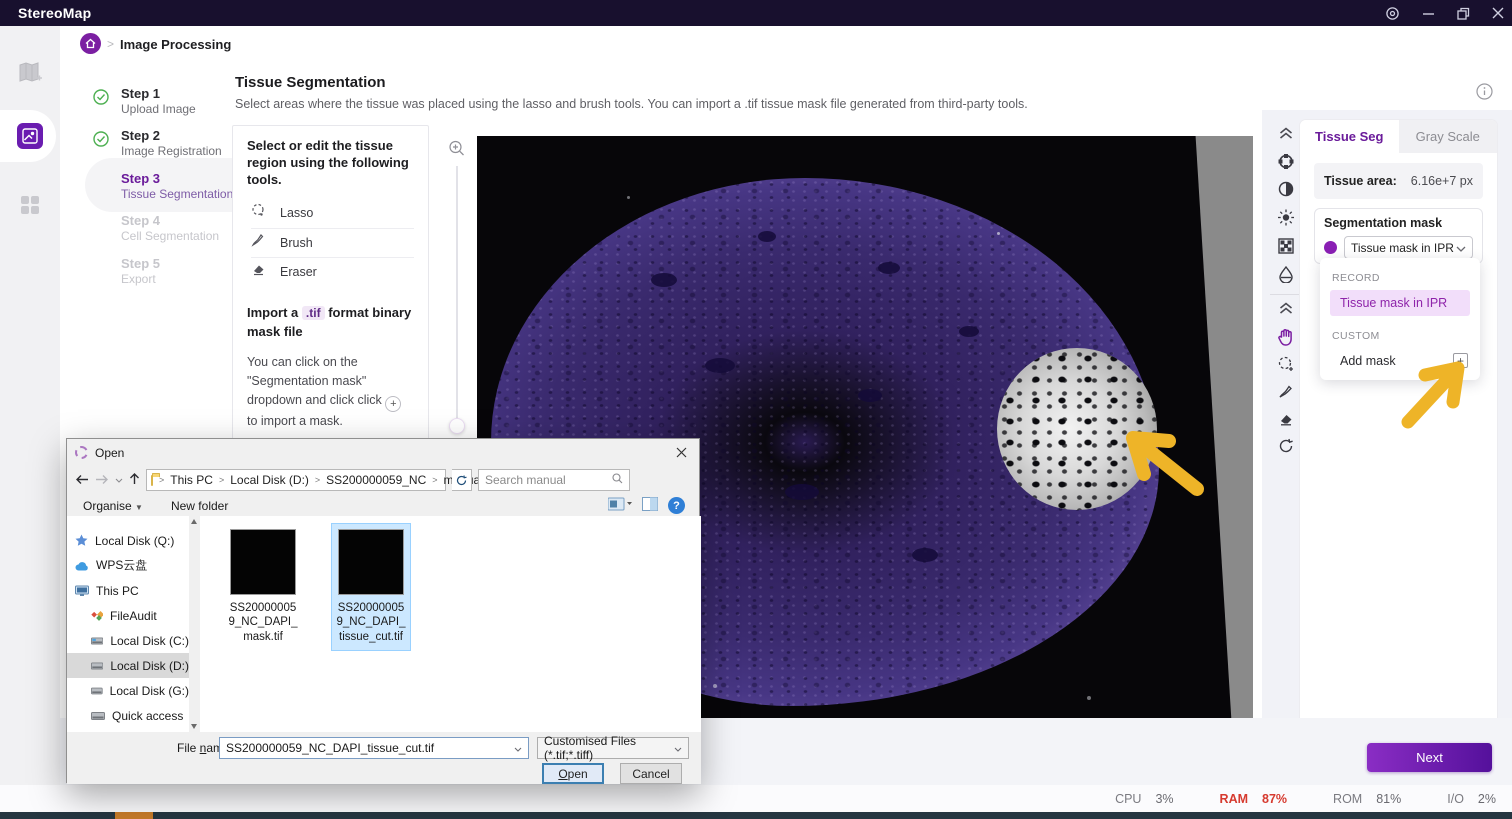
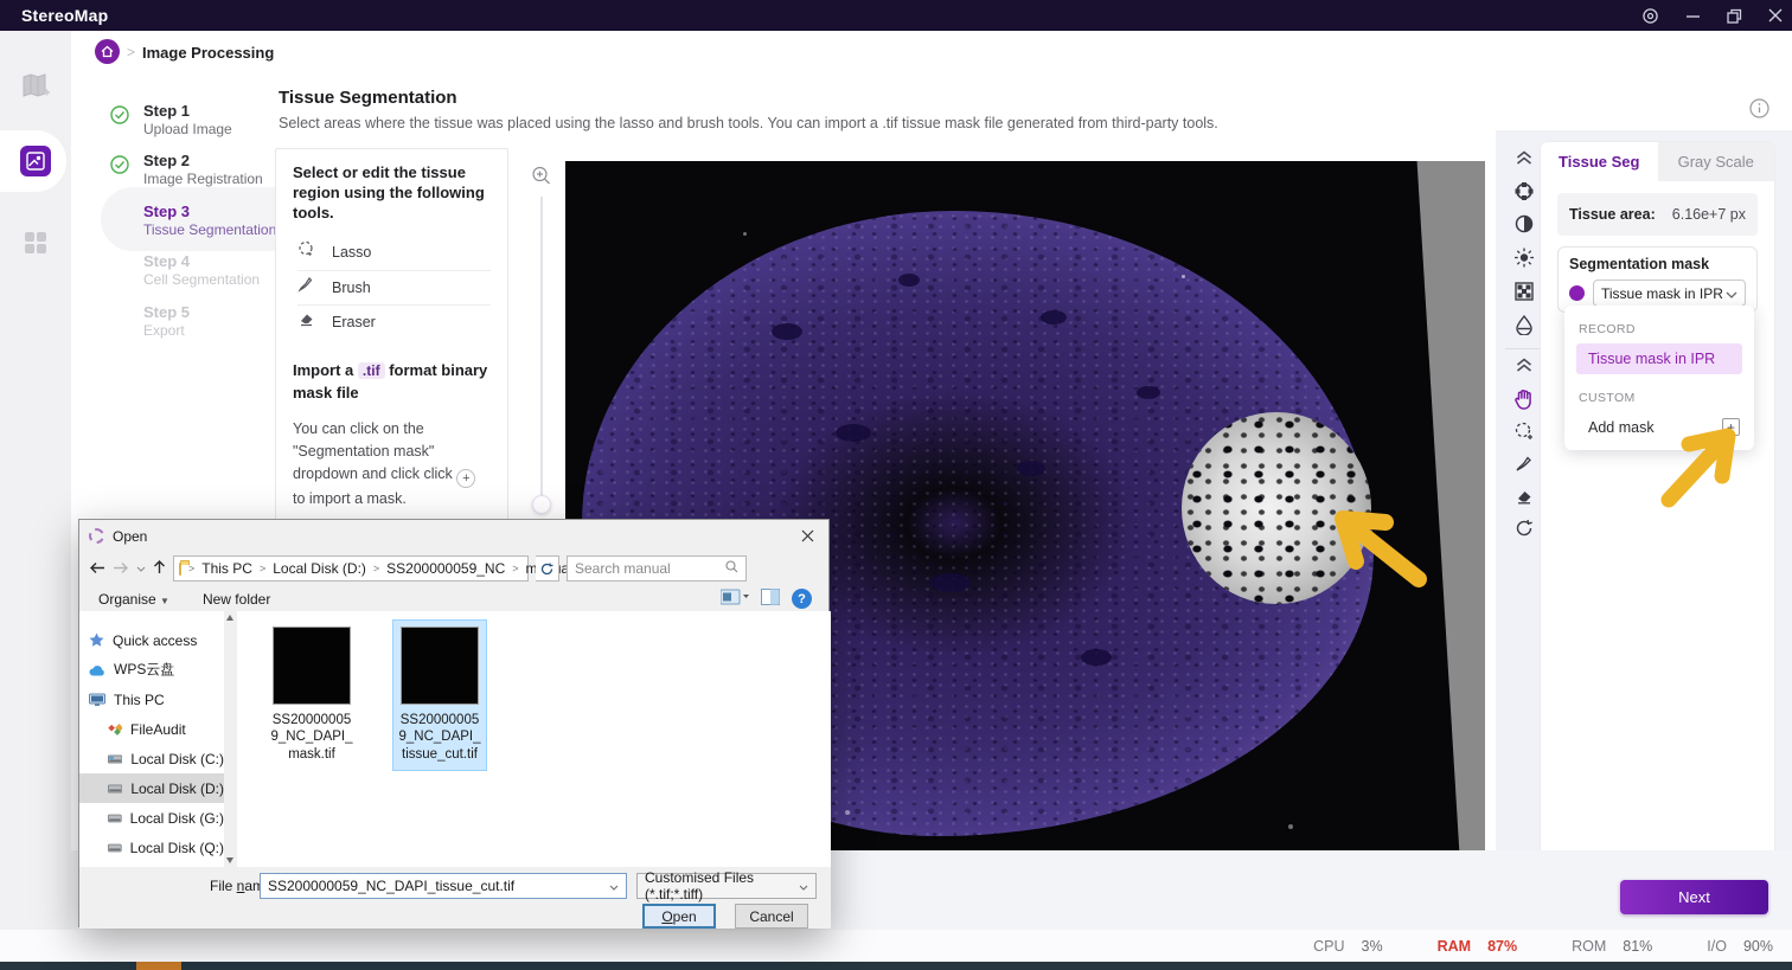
  StereoMap
  >
  Image Processing
  Tissue Segmentation
  Select areas where the tissue was placed using the lasso and brush tools. You can import a .tif tissue mask file generated from third-party tools.
  Step 1
  Upload Image
  Step 2
  Image Registration
  Step 3
  Tissue Segmentation
  Step 4
  Cell Segmentation
  Step 5
  Export
  Select or edit the tissue region using the following tools.
  Lasso
  Brush
  Eraser
  Import a .tif format binary mask file
  You can click on the "Segmentation mask" dropdown and click click + to import a mask.
  Tissue Seg
  Gray Scale
  Tissue area:
  6.16e+7 px
  Segmentation mask
  Tissue mask in IPR
  RECORD
  Tissue mask in IPR
  CUSTOM
  Add mask
  +
  Next
  CPU
  3%
  RAM
  87%
  ROM
  81%
  I/O
- 2%
+ 90%
  Open
  >
  This PC
  >
  Local Disk (D:)
  >
  SS200000059_NC
  >
  Search manual
  Organise ▼
  New folder
  ?
- Local Disk (Q:)
+ Quick access
  WPS云盘
  This PC
  FileAudit
  Local Disk (C:)
  Local Disk (D:)
  Local Disk (G:)
- Quick access
+ Local Disk (Q:)
  SS200000059_NC_DAPI_mask.tif
  SS200000059_NC_DAPI_tissue_cut.tif
  SS200000059_NC_DAPI_tissue_cut.tif
  Customised Files (*.tif;*.tiff)
  Open
  Cancel
